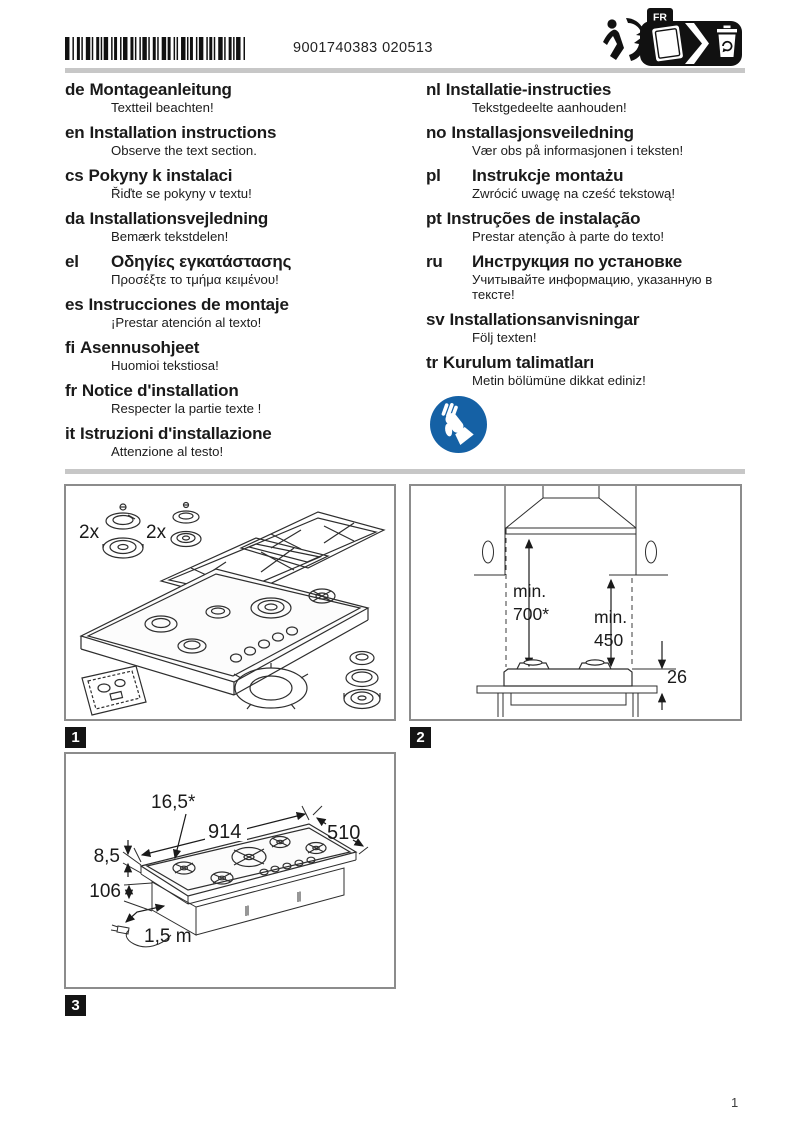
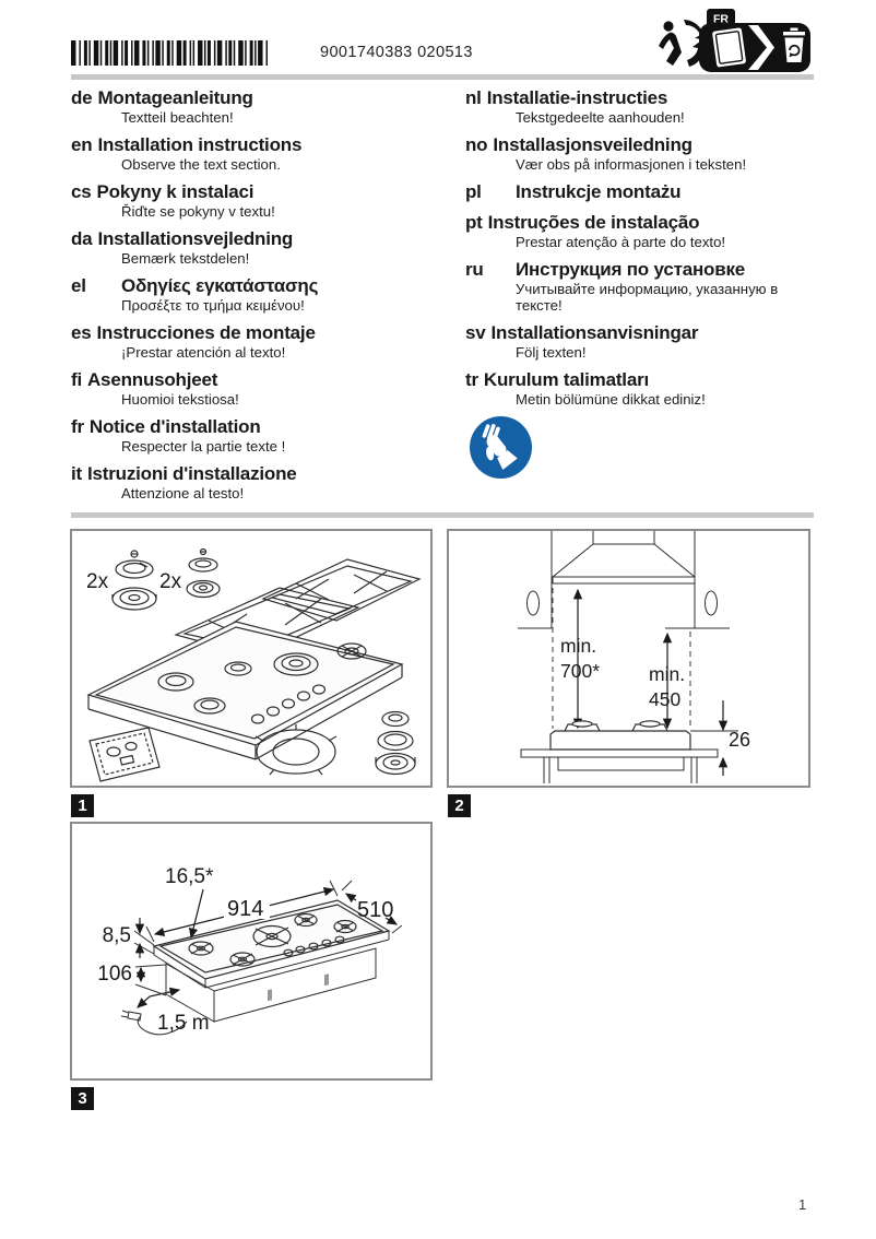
  9001740383 020513
  FR
  de Montageanleitung
  Textteil beachten!
  en Installation instructions
  Observe the text section.
  cs Pokyny k instalaci
  Řiďte se pokyny v textu!
  da Installationsvejledning
  Bemærk tekstdelen!
  el Οδηγίες εγκατάστασης
  Προσέξτε το τμήμα κειμένου!
  es Instrucciones de montaje
  ¡Prestar atención al texto!
  fi Asennusohjeet
  Huomioi tekstiosa!
  fr Notice d'installation
  Respecter la partie texte !
  it Istruzioni d'installazione
  Attenzione al testo!
  nl Installatie-instructies
  Tekstgedeelte aanhouden!
  no Installasjonsveiledning
  Vær obs på informasjonen i teksten!
  pl Instrukcje montażu
- Zwrócić uwagę na cześć tekstową!
  pt Instruções de instalação
  Prestar atenção à parte do texto!
  ru Инструкция по установке
  Учитывайте информацию, указанную в тексте!
  sv Installationsanvisningar
  Följ texten!
  tr Kurulum talimatları
  Metin bölümüne dikkat ediniz!
  2x
  2x
  1
  min.
  700*
  min.
  450
  26
  2
  1,5 m
  914
  510
  16,5*
  8,5
  106
  3
  1
